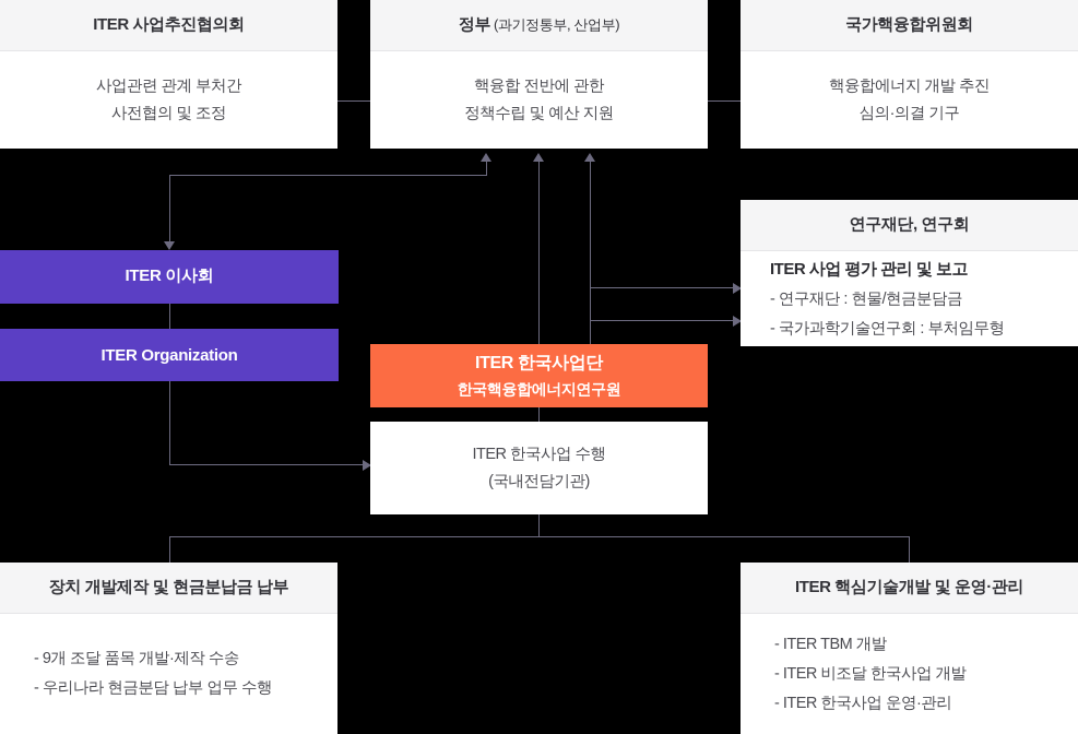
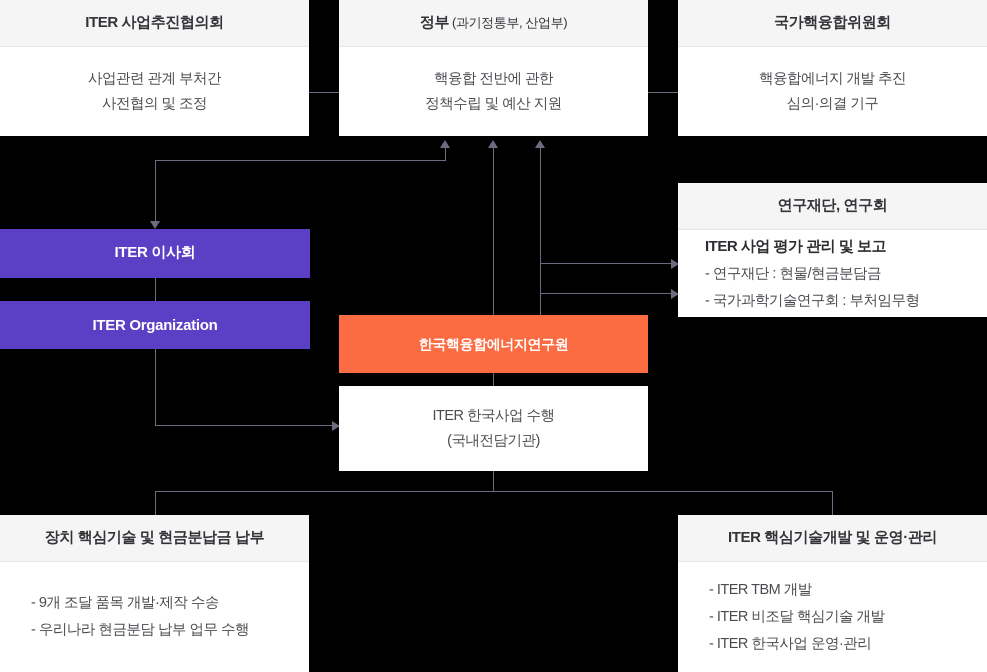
  ITER 사업추진협의회
  사업관련 관계 부처간
  사전협의 및 조정
  정부
  (과기정통부, 산업부)
  핵융합 전반에 관한
  정책수립 및 예산 지원
  국가핵융합위원회
  핵융합에너지 개발 추진
  심의·의결 기구
  ITER 이사회
  ITER Organization
- ITER 한국사업단
  한국핵융합에너지연구원
  ITER 한국사업 수행
  (국내전담기관)
  연구재단, 연구회
  ITER 사업 평가 관리 및 보고
  - 연구재단 : 현물/현금분담금
  - 국가과학기술연구회 : 부처임무형
- 장치 개발제작 및 현금분납금 납부
+ 장치 핵심기술 및 현금분납금 납부
  - 9개 조달 품목 개발·제작 수송
  - 우리나라 현금분담 납부 업무 수행
  ITER 핵심기술개발 및 운영·관리
  - ITER TBM 개발
- - ITER 비조달 한국사업 개발
+ - ITER 비조달 핵심기술 개발
  - ITER 한국사업 운영·관리
